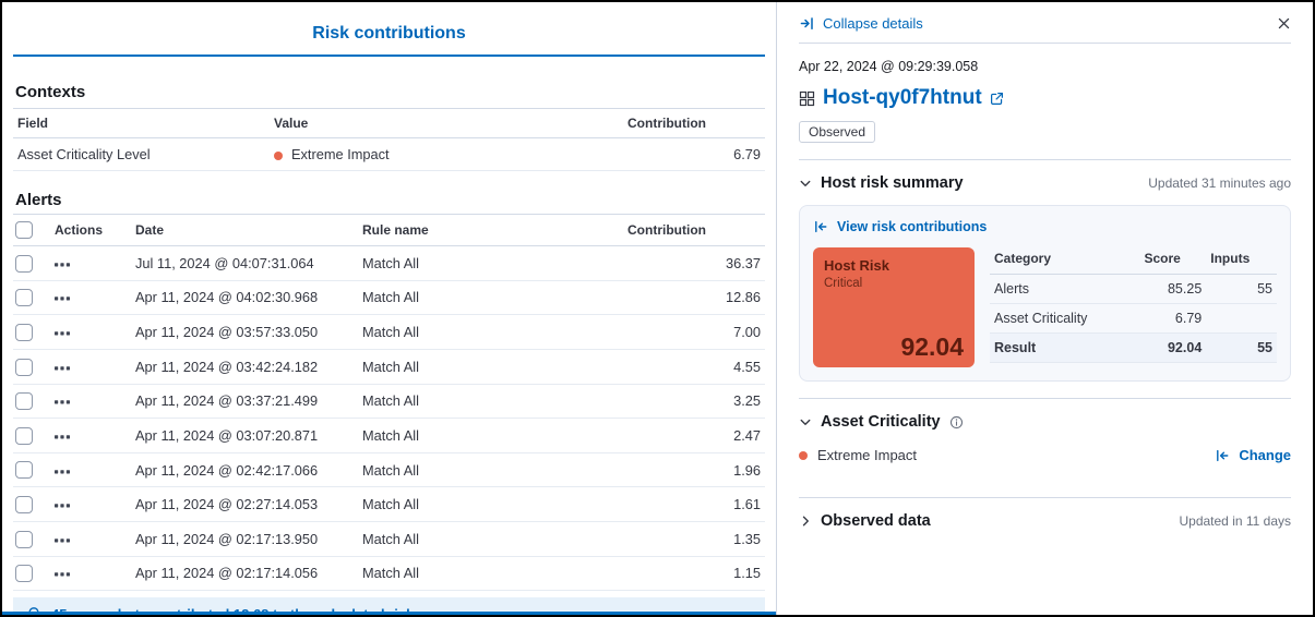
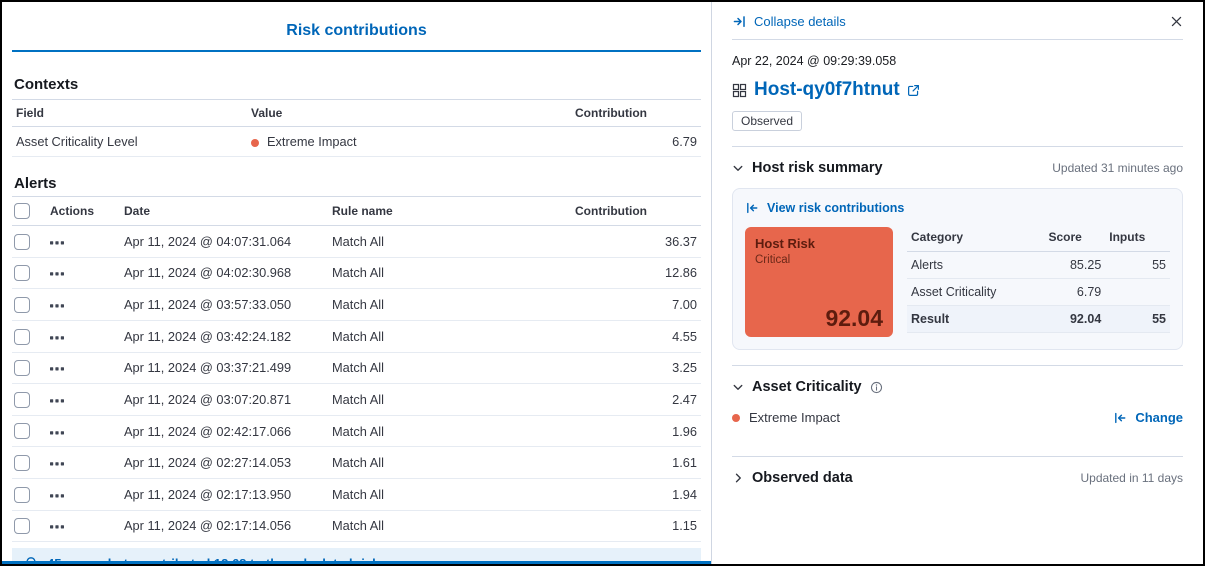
  Risk contributions
  Contexts
  Field	Value	Contribution
  Asset Criticality Level	Extreme Impact	6.79
  Alerts
  	Actions	Date	Rule name	Contribution
- 		Jul 11, 2024 @ 04:07:31.064	Match All	36.37
+ 		Apr 11, 2024 @ 04:07:31.064	Match All	36.37
  		Apr 11, 2024 @ 04:02:30.968	Match All	12.86
  		Apr 11, 2024 @ 03:57:33.050	Match All	7.00
  		Apr 11, 2024 @ 03:42:24.182	Match All	4.55
  		Apr 11, 2024 @ 03:37:21.499	Match All	3.25
  		Apr 11, 2024 @ 03:07:20.871	Match All	2.47
  		Apr 11, 2024 @ 02:42:17.066	Match All	1.96
  		Apr 11, 2024 @ 02:27:14.053	Match All	1.61
- 		Apr 11, 2024 @ 02:17:13.950	Match All	1.35
+ 		Apr 11, 2024 @ 02:17:13.950	Match All	1.94
  		Apr 11, 2024 @ 02:17:14.056	Match All	1.15
  Collapse details
  Apr 22, 2024 @ 09:29:39.058
  Host-qy0f7htnut
  Observed
  Host risk summary
  Updated 31 minutes ago
  View risk contributions
  Host Risk
  Critical
  92.04
  Category	Score	Inputs
  Alerts	85.25	55
  Asset Criticality	6.79
  Result	92.04	55
  Asset Criticality
  Extreme Impact
  Change
  Observed data
  Updated in 11 days
